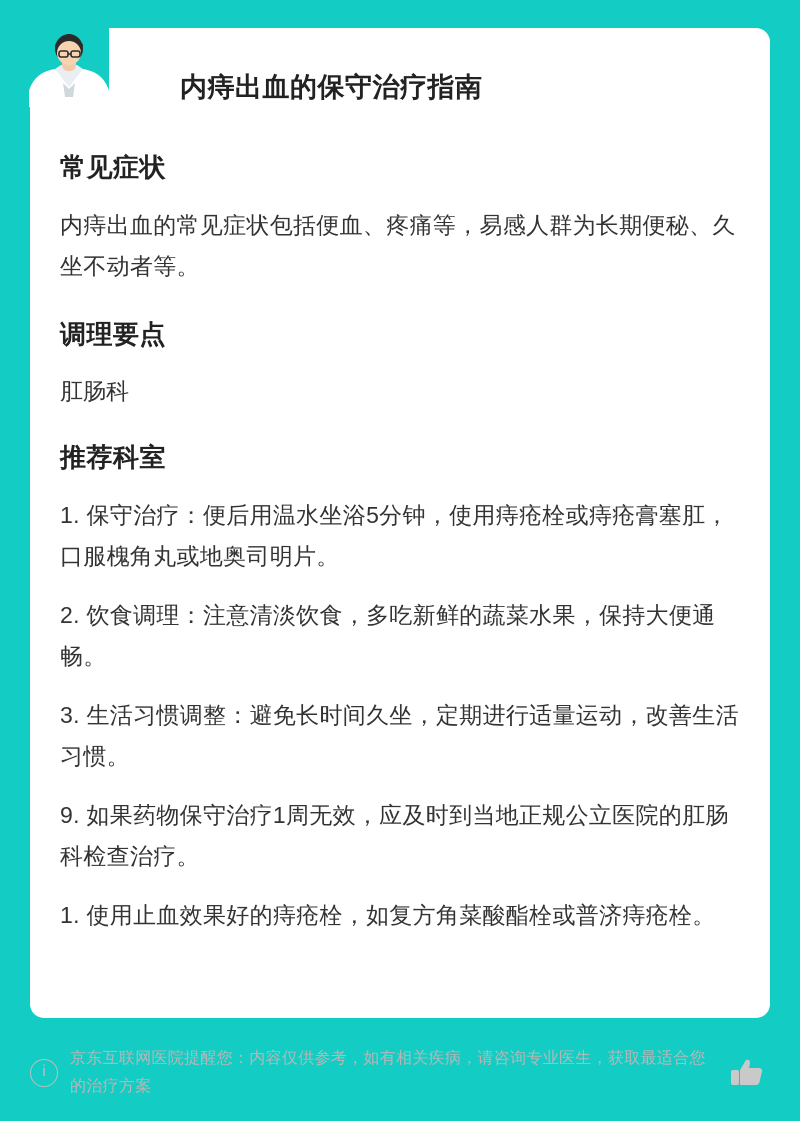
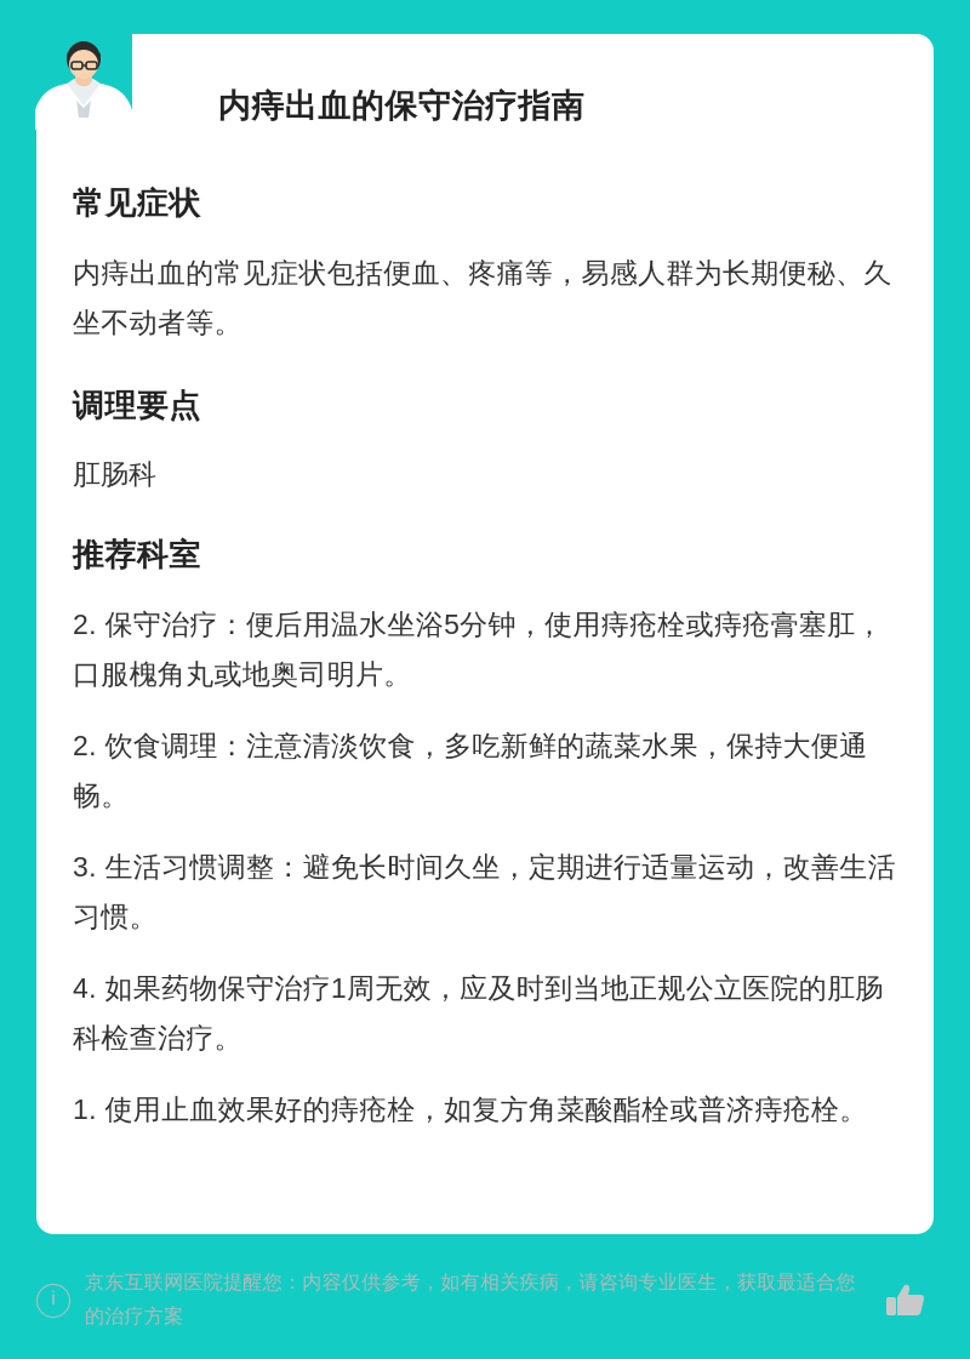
  内痔出血的保守治疗指南
  常见症状
  内痔出血的常见症状包括便血、疼痛等，易感人群为长期便秘、久坐不动者等。
  调理要点
  肛肠科
  推荐科室
- 1. 保守治疗：便后用温水坐浴5分钟，使用痔疮栓或痔疮膏塞肛，口服槐角丸或地奥司明片。
+ 2. 保守治疗：便后用温水坐浴5分钟，使用痔疮栓或痔疮膏塞肛，口服槐角丸或地奥司明片。
  2. 饮食调理：注意清淡饮食，多吃新鲜的蔬菜水果，保持大便通畅。
  3. 生活习惯调整：避免长时间久坐，定期进行适量运动，改善生活习惯。
- 9. 如果药物保守治疗1周无效，应及时到当地正规公立医院的肛肠科检查治疗。
+ 4. 如果药物保守治疗1周无效，应及时到当地正规公立医院的肛肠科检查治疗。
  1. 使用止血效果好的痔疮栓，如复方角菜酸酯栓或普济痔疮栓。
  i
  京东互联网医院提醒您：内容仅供参考，如有相关疾病，请咨询专业医生，获取最适合您的治疗方案
